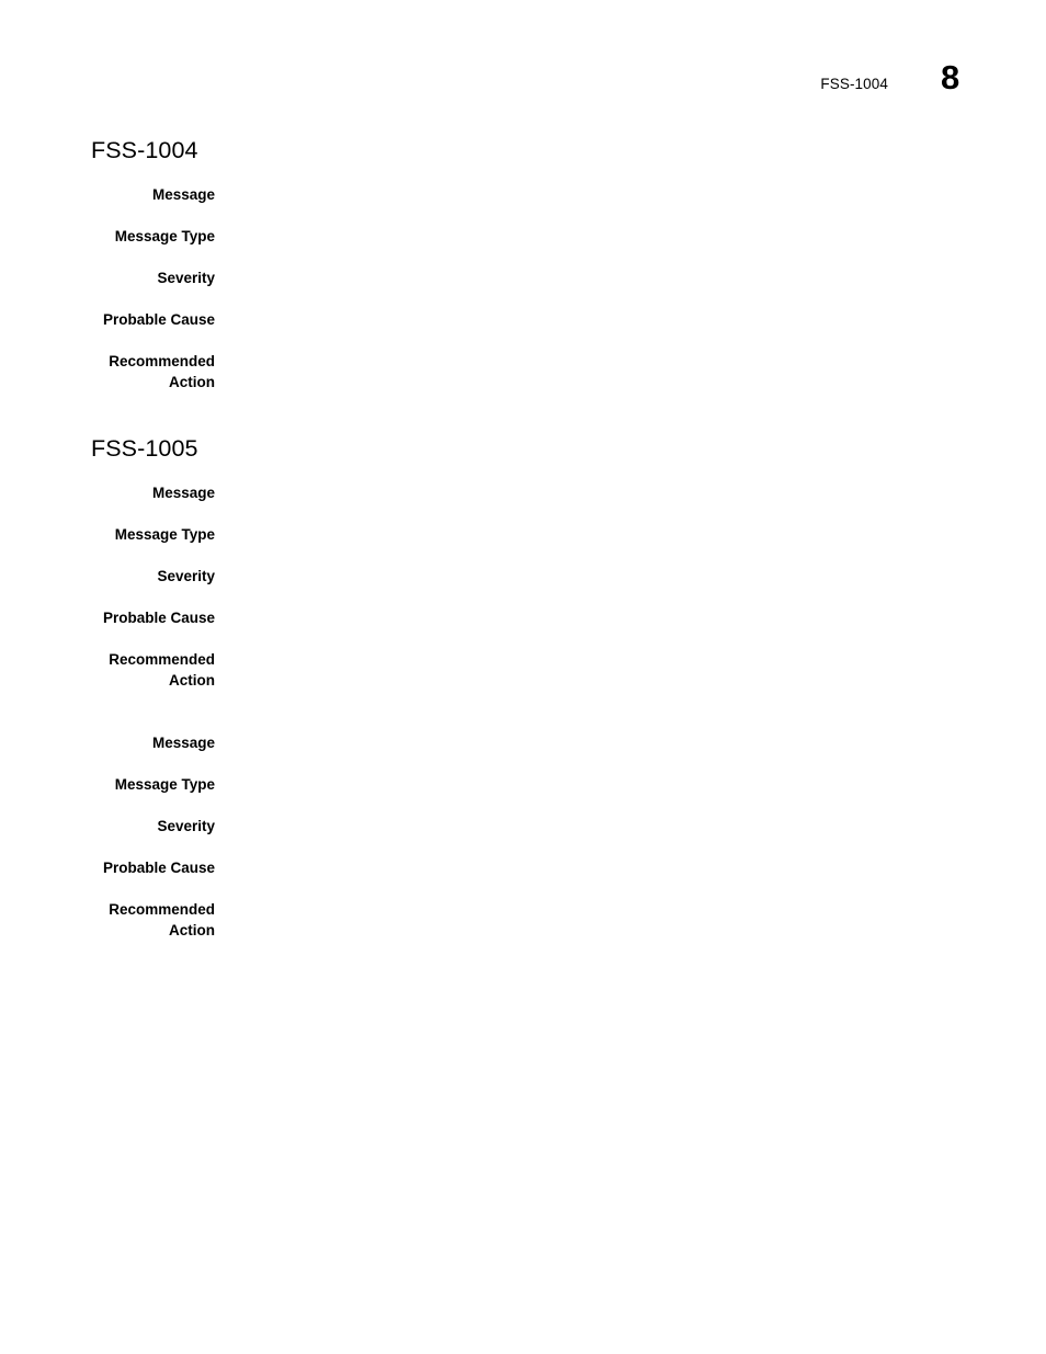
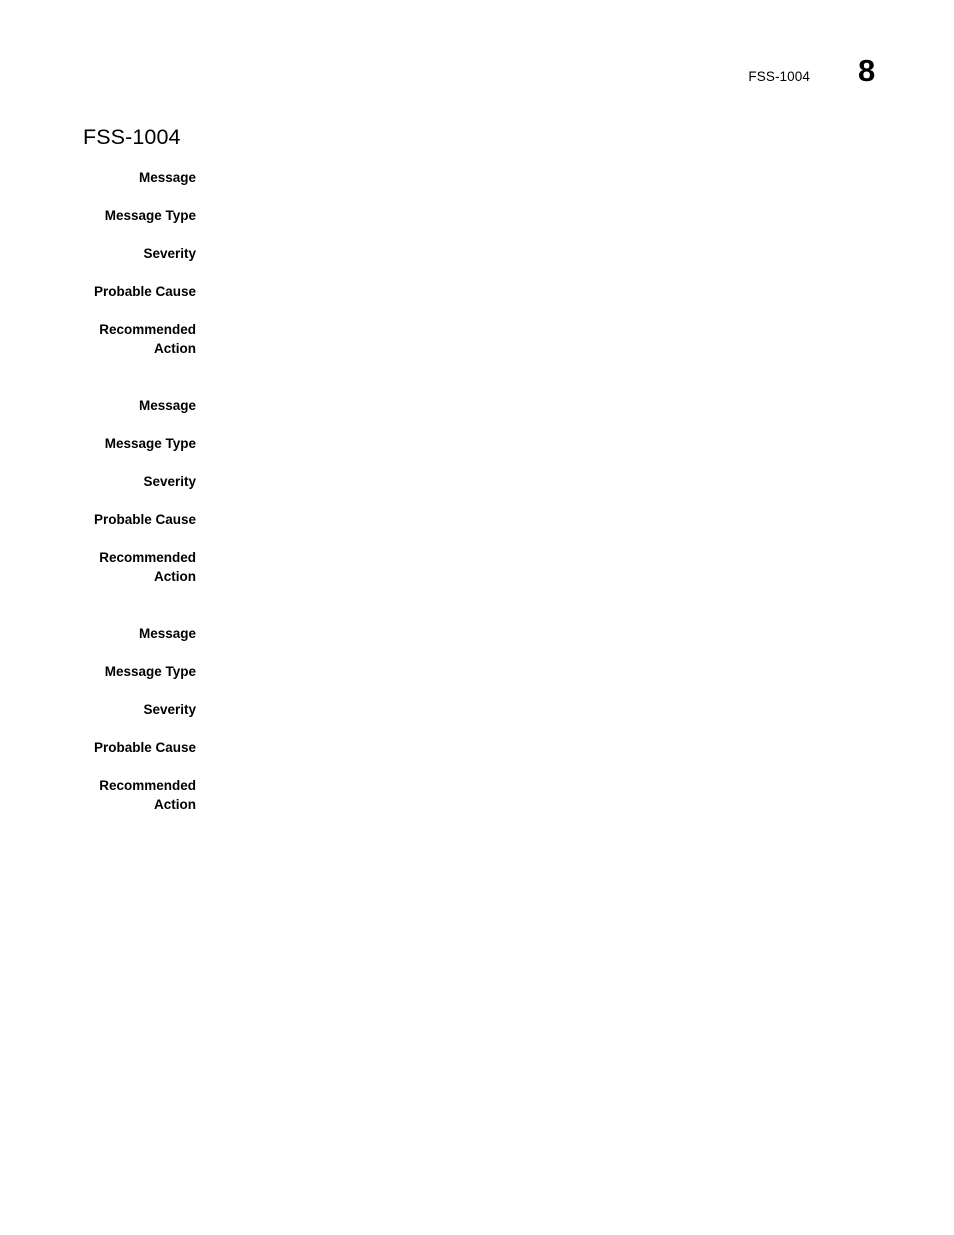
  FSS-1004
  8
  FSS-1004
  Message
  Message Type
  Severity
  Probable Cause
  Recommended
  Action
- FSS-1005
  Message
  Message Type
  Severity
  Probable Cause
  Recommended
  Action
  Message
  Message Type
  Severity
  Probable Cause
  Recommended
  Action
